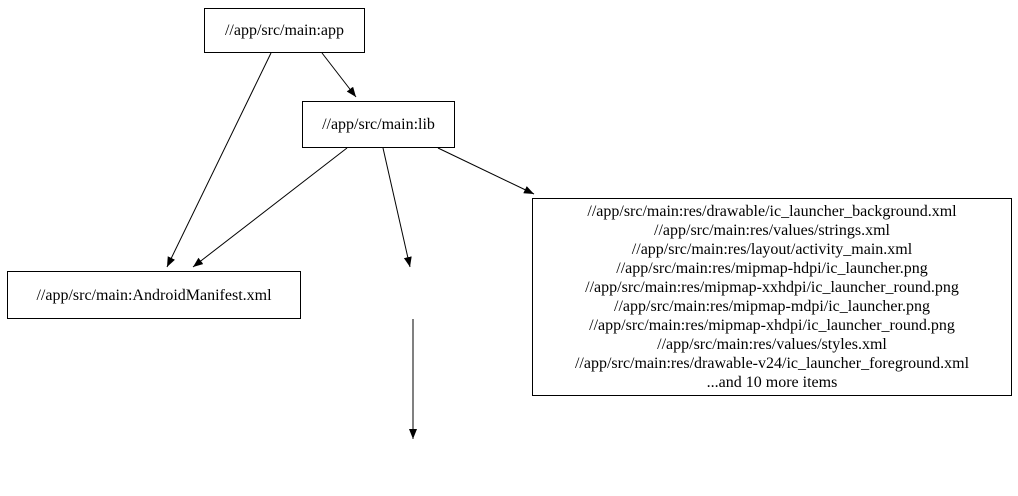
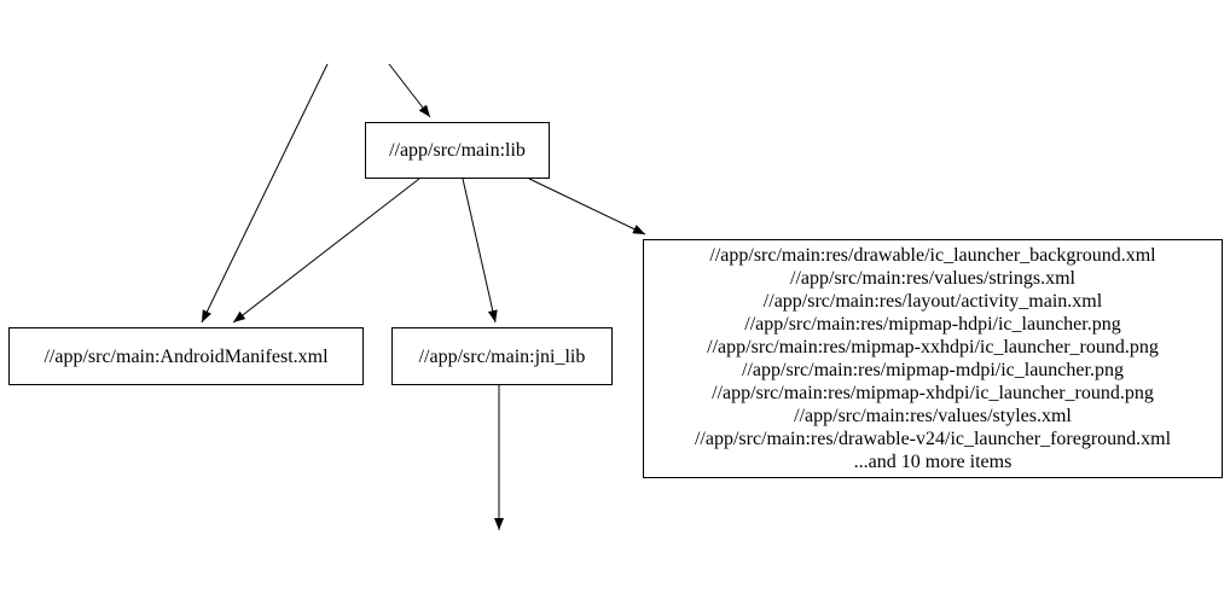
- //app/src/main:app
  //app/src/main:lib
  //app/src/main:AndroidManifest.xml
+ //app/src/main:jni_lib
  //app/src/main:res/drawable/ic_launcher_background.xml
  //app/src/main:res/values/strings.xml
  //app/src/main:res/layout/activity_main.xml
  //app/src/main:res/mipmap-hdpi/ic_launcher.png
  //app/src/main:res/mipmap-xxhdpi/ic_launcher_round.png
  //app/src/main:res/mipmap-mdpi/ic_launcher.png
  //app/src/main:res/mipmap-xhdpi/ic_launcher_round.png
  //app/src/main:res/values/styles.xml
  //app/src/main:res/drawable-v24/ic_launcher_foreground.xml
  ...and 10 more items
